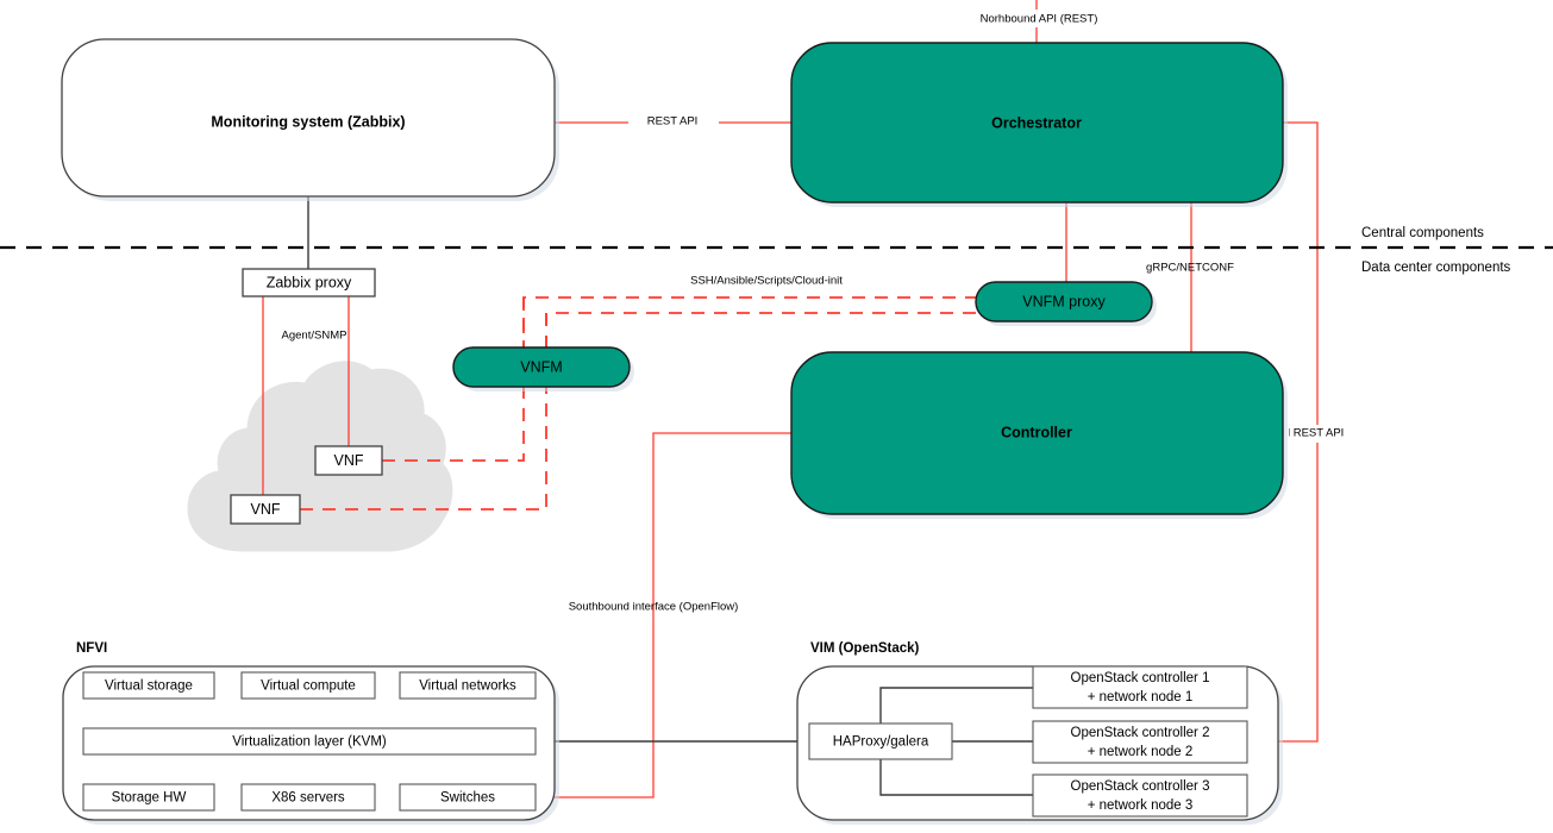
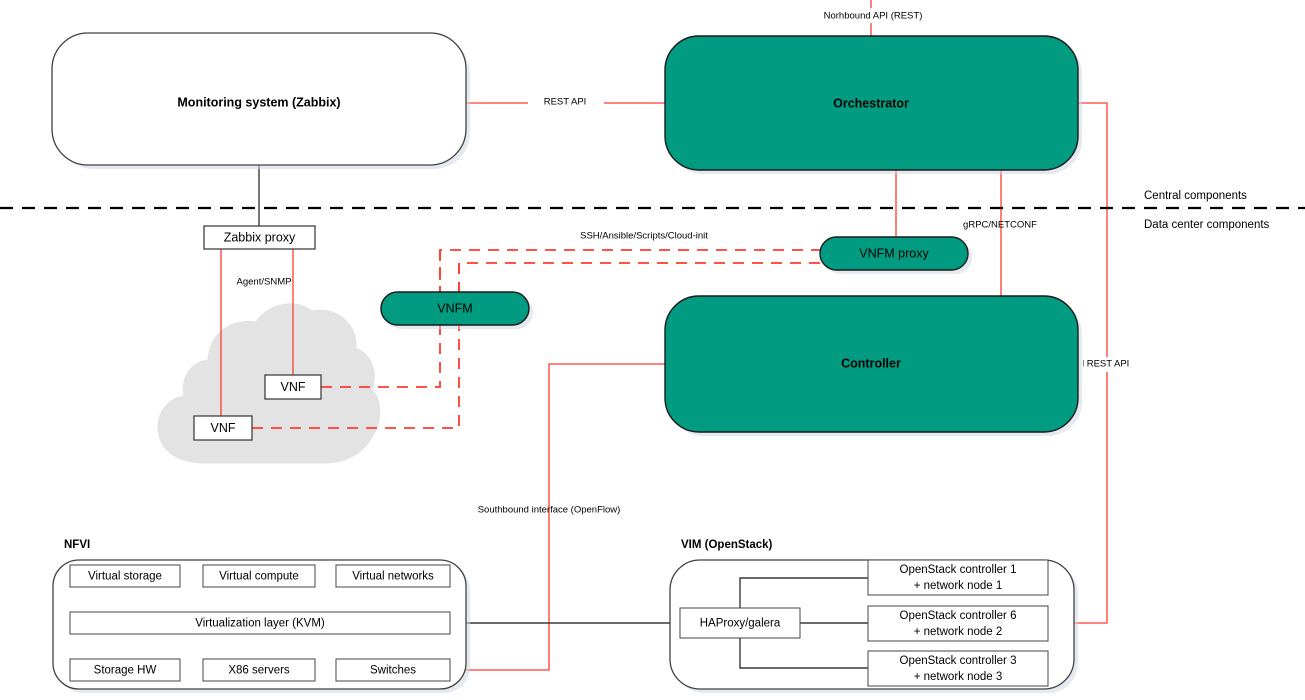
  Monitoring system (Zabbix)
  Orchestrator
  Controller
  Zabbix proxy
  VNFM
  VNFM proxy
  VNF
  VNF
  Central components
  Data center components
  gRPC/NETCONF
  SSH/Ansible/Scripts/Cloud-init
  Agent/SNMP
  Southbound interface (OpenFlow)
  REST API
  Norhbound API (REST)
  REST API
  NFVI
  Virtual storage
  Virtual compute
  Virtual networks
  Virtualization layer (KVM)
  Storage HW
  X86 servers
  Switches
  VIM (OpenStack)
  HAProxy/galera
  OpenStack controller 1
  + network node 1
- OpenStack controller 2
+ OpenStack controller 6
  + network node 2
  OpenStack controller 3
  + network node 3
